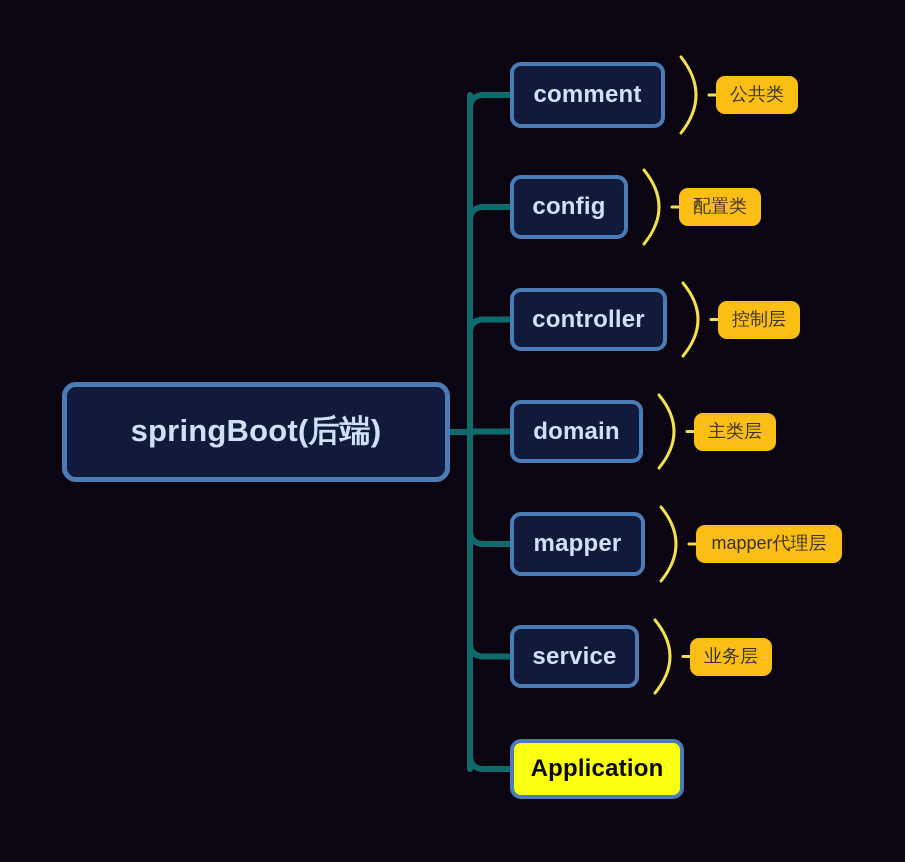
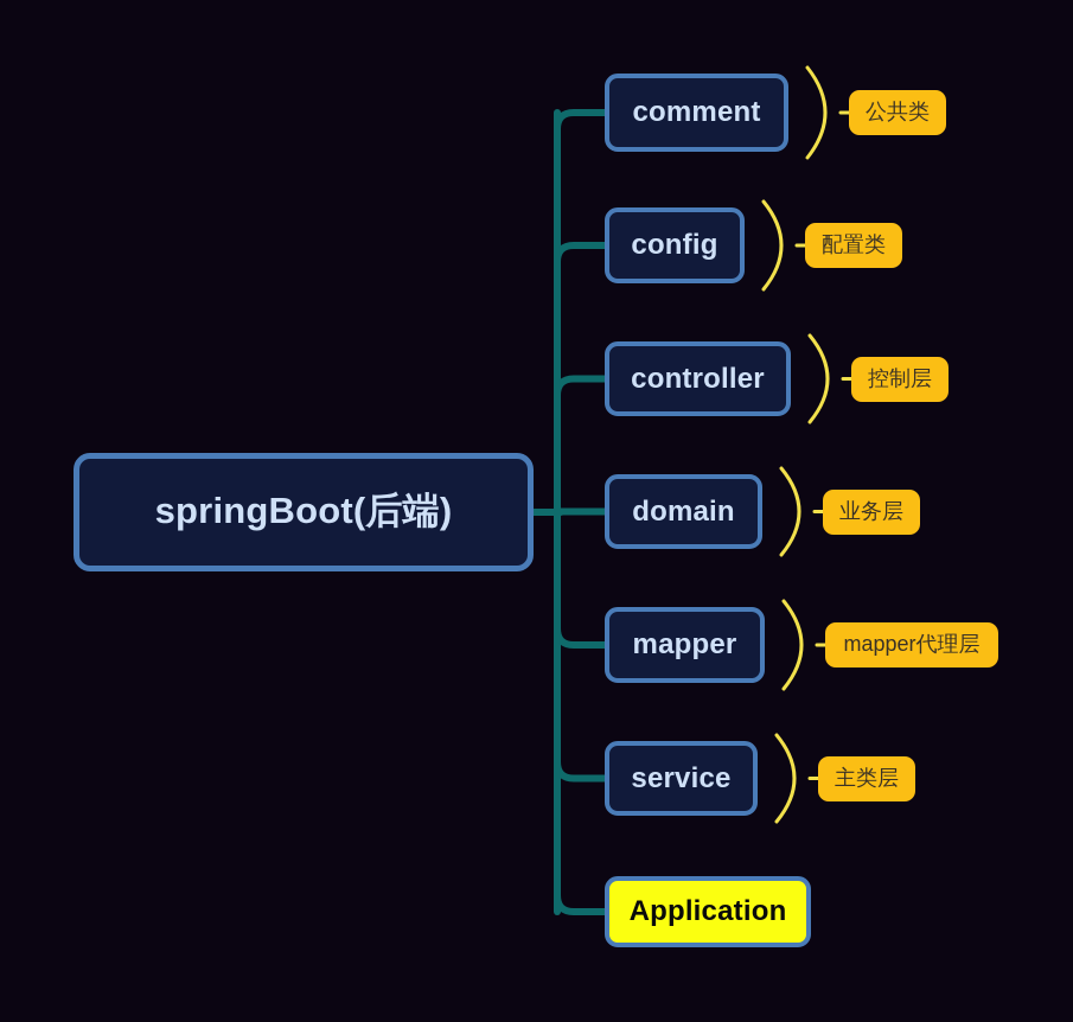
  springBoot(后端)
  comment
  公共类
  config
  配置类
  controller
  控制层
  domain
- 主类层
+ 业务层
  mapper
  mapper代理层
  service
- 业务层
+ 主类层
  Application
